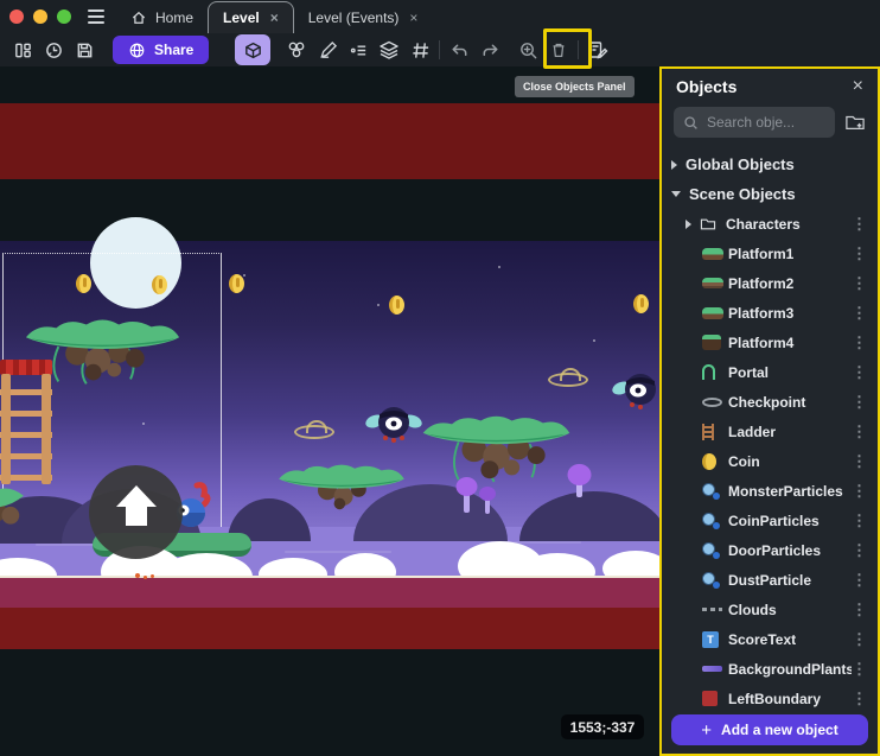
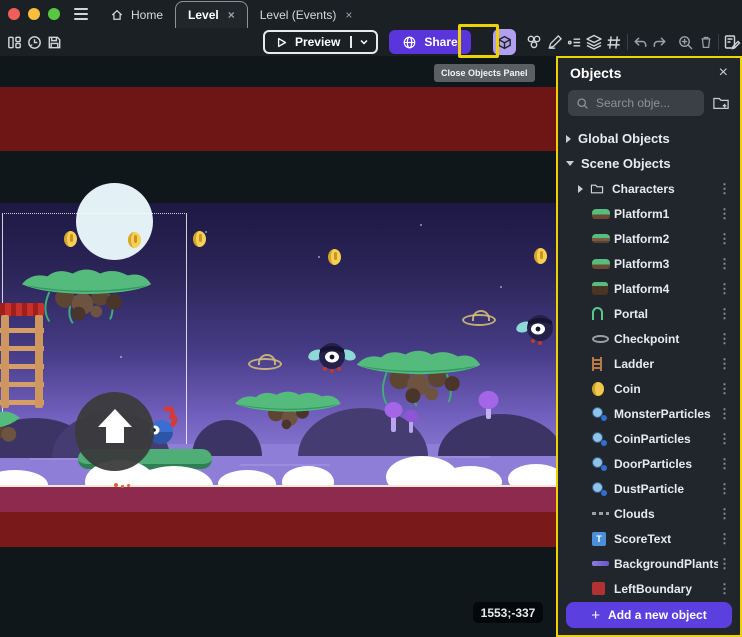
  Home
  Level
  ×
  Level (Events)
  ×
+ Preview
  Share
  1553;-337
  Objects
  ×
  Search obje...
  Global Objects
  Scene Objects
  Characters
  ⋮
  Platform1
  ⋮
  Platform2
  ⋮
  Platform3
  ⋮
  Platform4
  ⋮
  Portal
  ⋮
  Checkpoint
  ⋮
  Ladder
  ⋮
  Coin
  ⋮
  MonsterParticles
  ⋮
  CoinParticles
  ⋮
  DoorParticles
  ⋮
  DustParticle
  ⋮
  Clouds
  ⋮
  T
  ScoreText
  ⋮
  BackgroundPlants
  ⋮
  LeftBoundary
  ⋮
  +
  Add a new object
  Close Objects Panel
